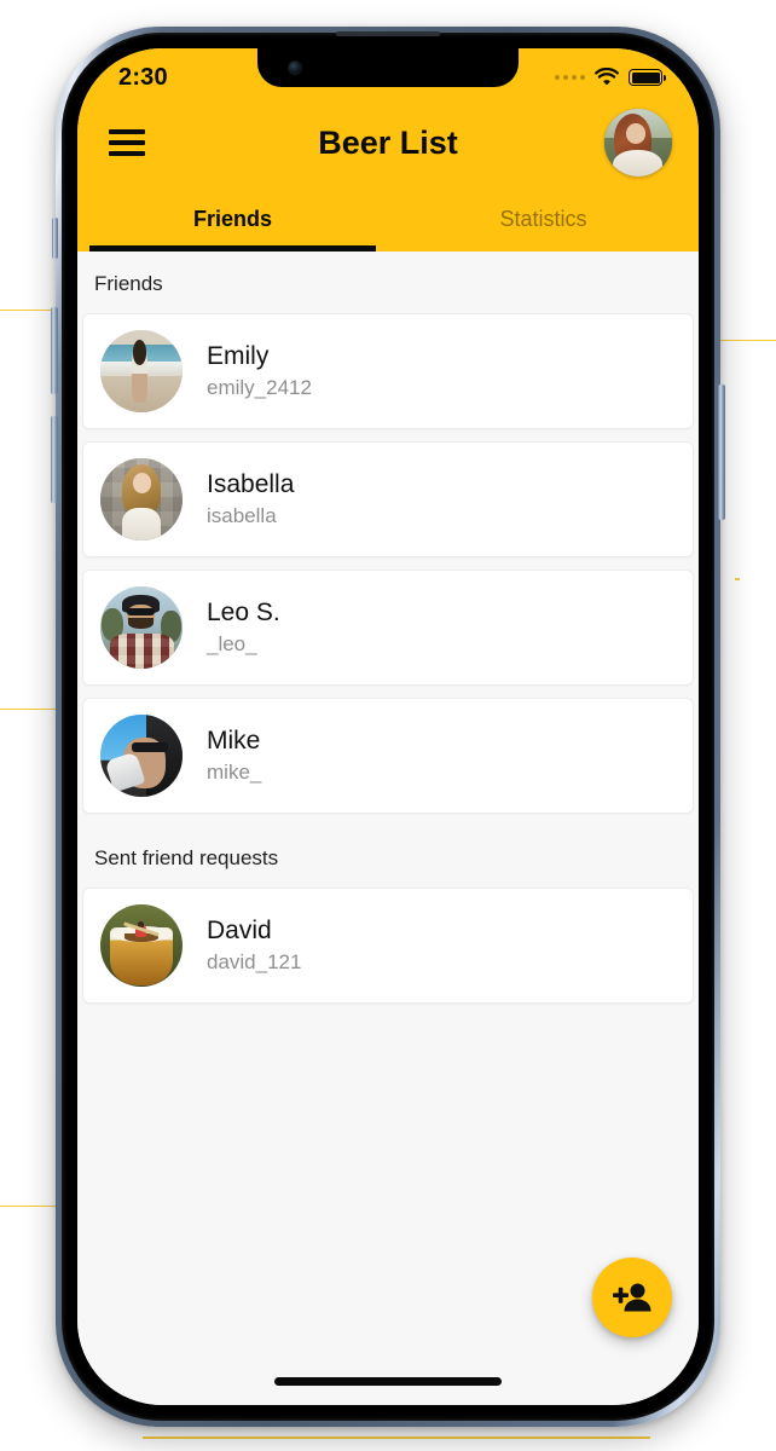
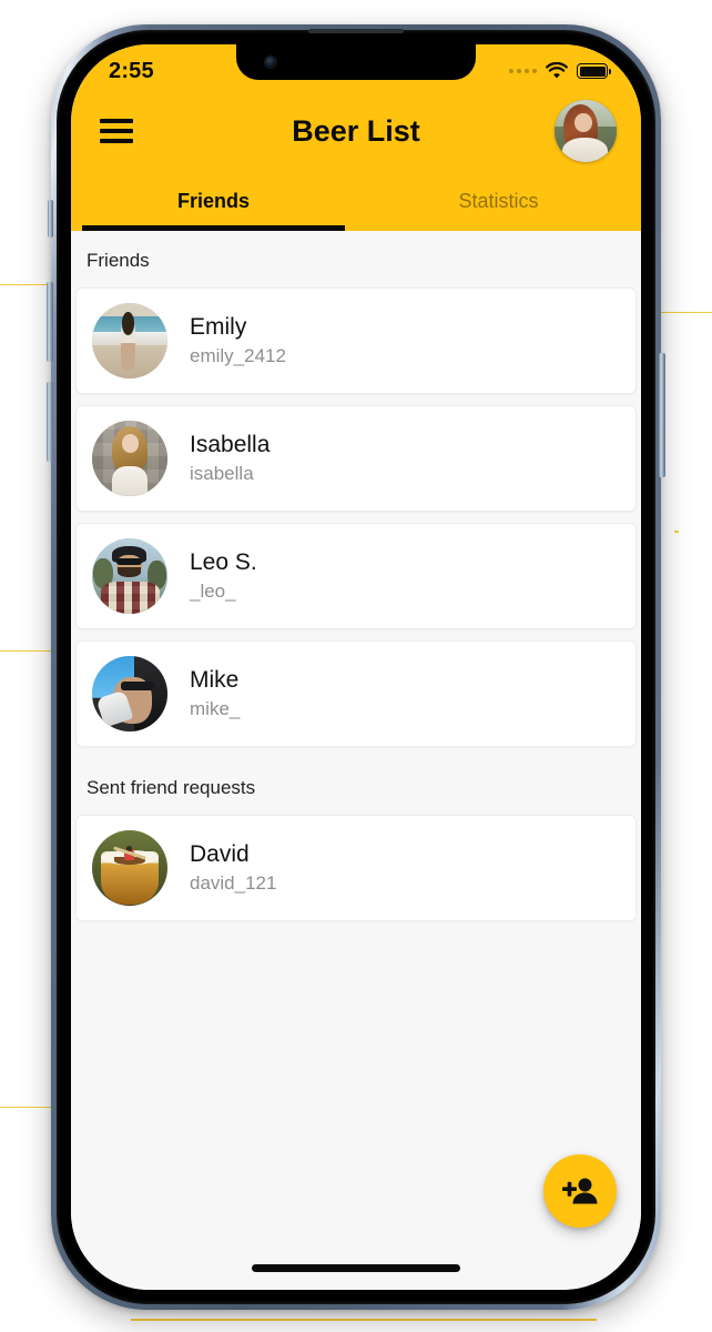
- 2:30
+ 2:55
  Beer List
  Friends
  Statistics
  Friends
  Emily
  emily_2412
  Isabella
  isabella
  Leo S.
  _leo_
  Mike
  mike_
  Sent friend requests
  David
  david_121
